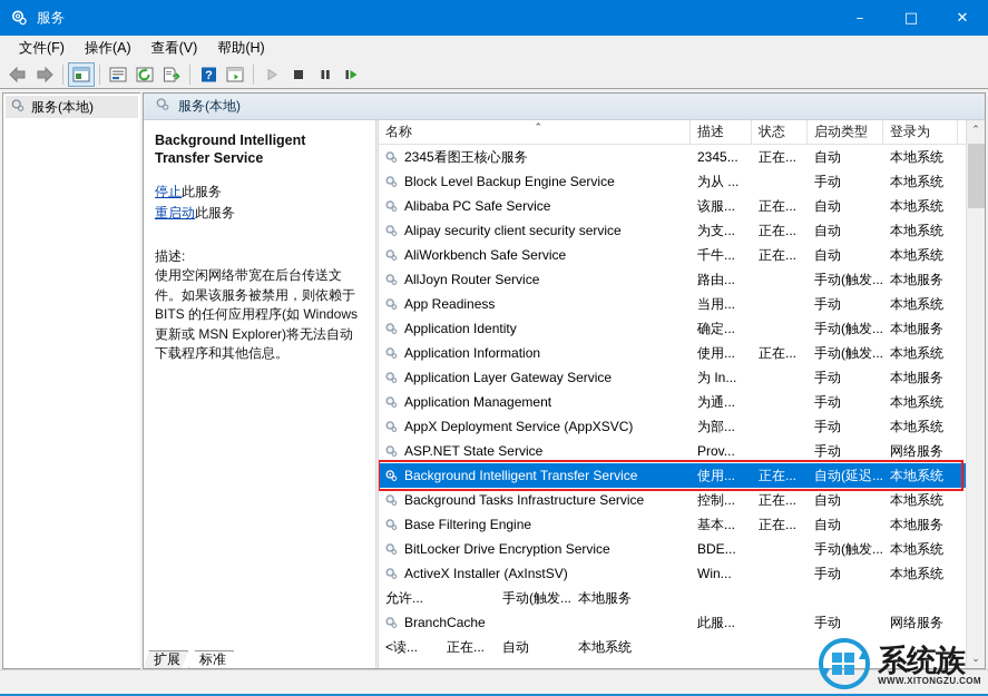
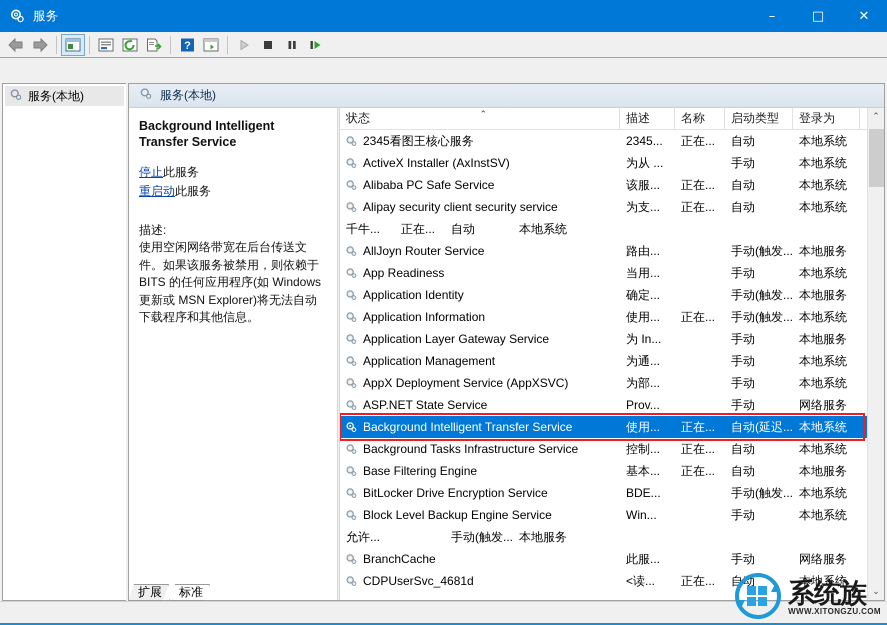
  服务
  –
  □
  ✕
- 文件(F)
- 操作(A)
- 查看(V)
- 帮助(H)
  ?
  服务(本地)
  服务(本地)
  Background Intelligent Transfer Service
  停止此服务
  重启动此服务
  描述:
  使用空闲网络带宽在后台传送文件。如果该服务被禁用，则依赖于 BITS 的任何应用程序(如 Windows 更新或 MSN Explorer)将无法自动下载程序和其他信息。
- 名称
+ 状态
  ⌃
  描述
- 状态
+ 名称
  启动类型
  登录为
  2345看图王核心服务
  2345...
  正在...
  自动
  本地系统
- Block Level Backup Engine Service
+ ActiveX Installer (AxInstSV)
  为从 ...
  手动
  本地系统
  Alibaba PC Safe Service
  该服...
  正在...
  自动
  本地系统
  Alipay security client security service
  为支...
  正在...
  自动
  本地系统
- AliWorkbench Safe Service
  千牛...
  正在...
  自动
  本地系统
  AllJoyn Router Service
  路由...
  手动(触发...
  本地服务
  App Readiness
  当用...
  手动
  本地系统
  Application Identity
  确定...
  手动(触发...
  本地服务
  Application Information
  使用...
  正在...
  手动(触发...
  本地系统
  Application Layer Gateway Service
  为 In...
  手动
  本地服务
  Application Management
  为通...
  手动
  本地系统
  AppX Deployment Service (AppXSVC)
  为部...
  手动
  本地系统
  ASP.NET State Service
  Prov...
  手动
  网络服务
  Background Intelligent Transfer Service
  使用...
  正在...
  自动(延迟...
  本地系统
  Background Tasks Infrastructure Service
  控制...
  正在...
  自动
  本地系统
  Base Filtering Engine
  基本...
  正在...
  自动
  本地服务
  BitLocker Drive Encryption Service
  BDE...
  手动(触发...
  本地系统
- ActiveX Installer (AxInstSV)
+ Block Level Backup Engine Service
  Win...
  手动
  本地系统
  允许...
  手动(触发...
  本地服务
  BranchCache
  此服...
  手动
  网络服务
+ CDPUserSvc_4681d
  <读...
  正在...
  自动
  本地系统
  ⌃
  ⌄
  扩展
  标准
  系统族
  WWW.XITONGZU.COM
